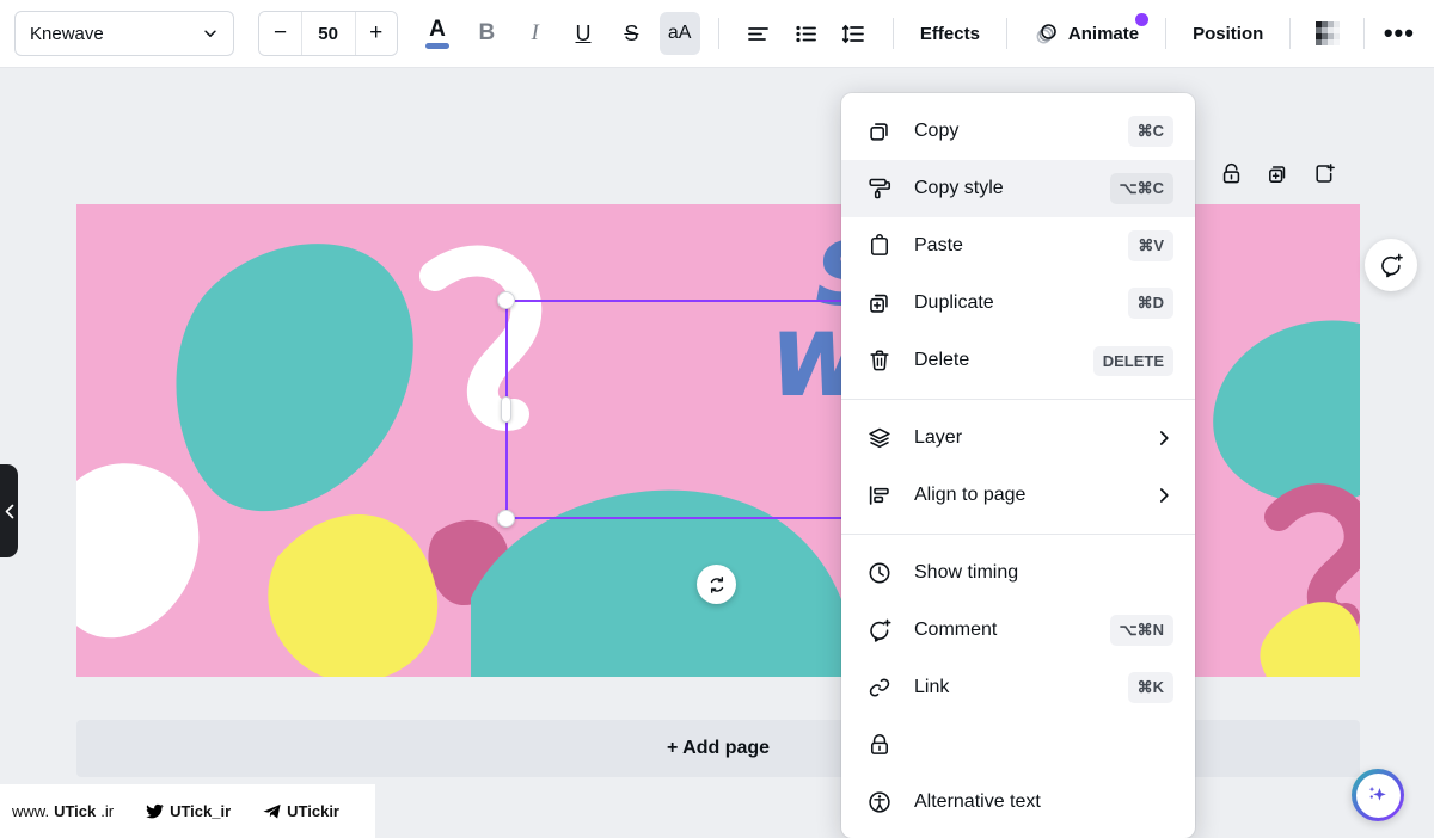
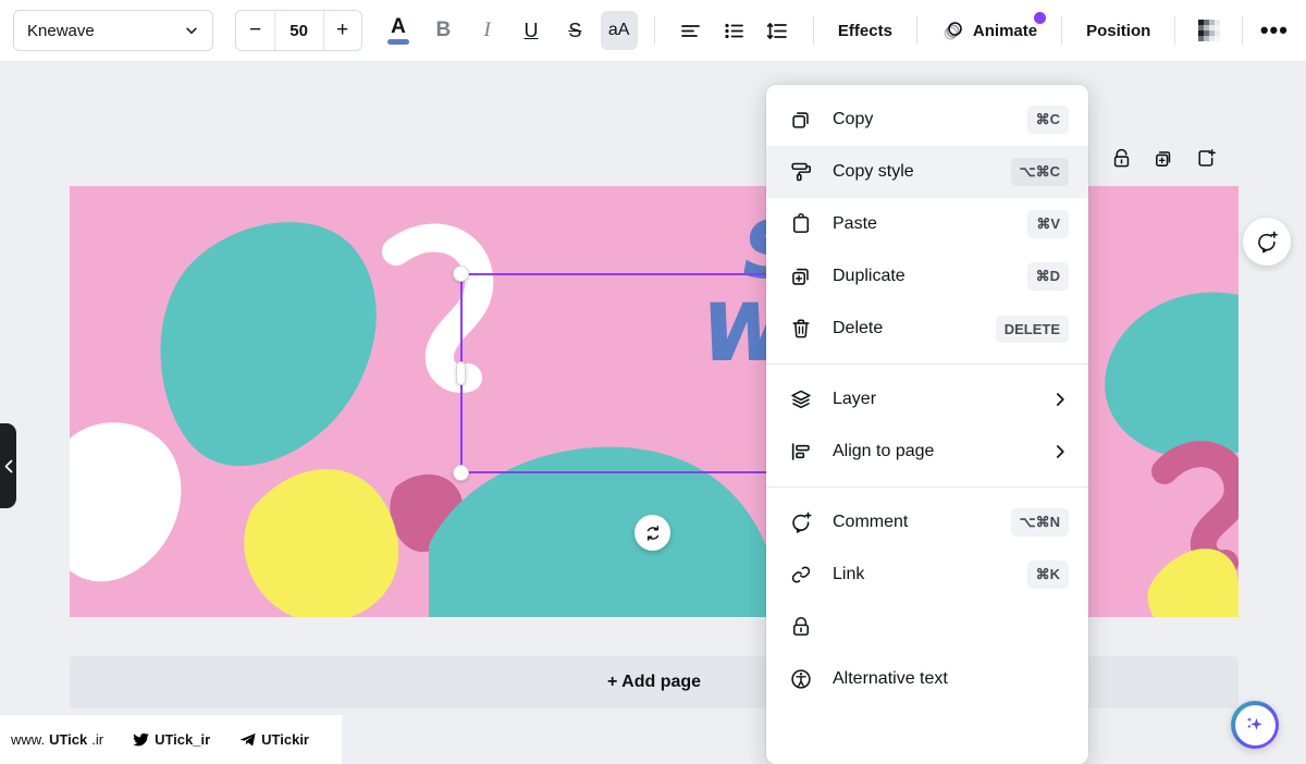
  Knewave
  −
  50
  +
  A
  B
  I
  U
  S
  aA
  Effects
  Animate
  Position
  •••
  + Add page
  Copy
  ⌘C
  Copy style
  ⌥⌘C
  Paste
  ⌘V
  Duplicate
  ⌘D
  Delete
  DELETE
  Layer
  Align to page
- Show timing
  Comment
  ⌥⌘N
  Link
  ⌘K
  Alternative text
  www.
  UTick
  .ir
  UTick_ir
  UTickir
